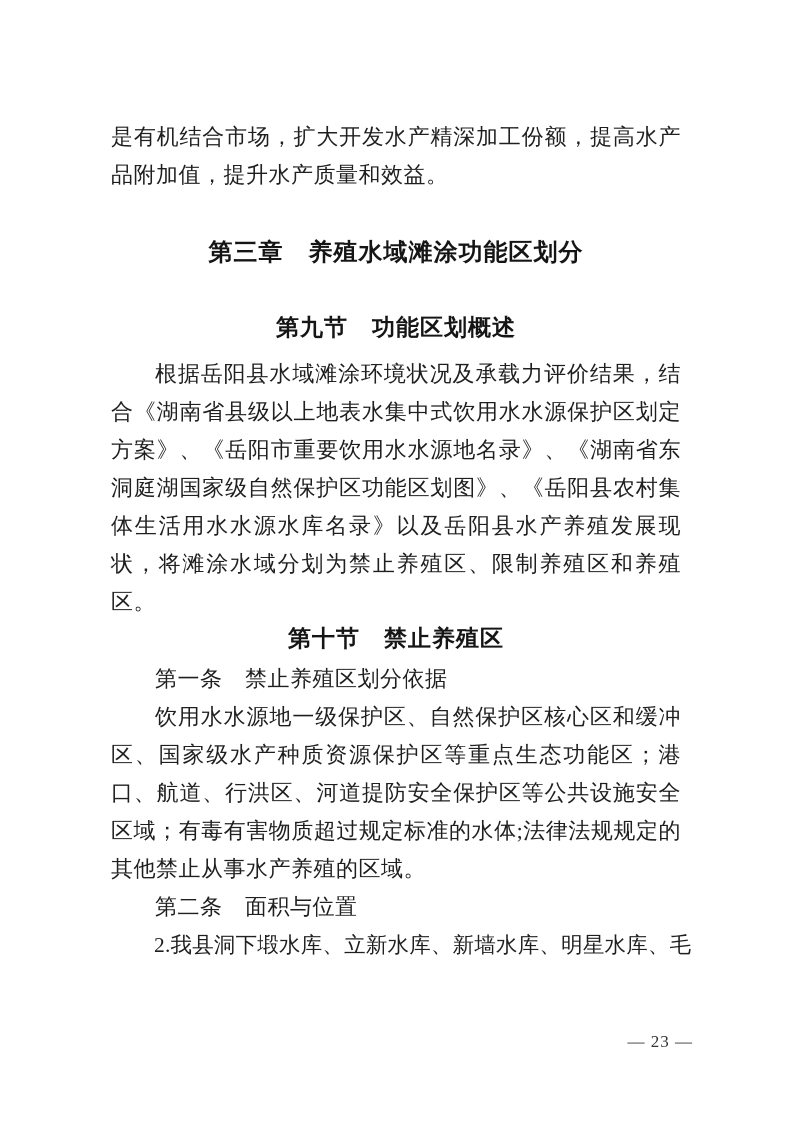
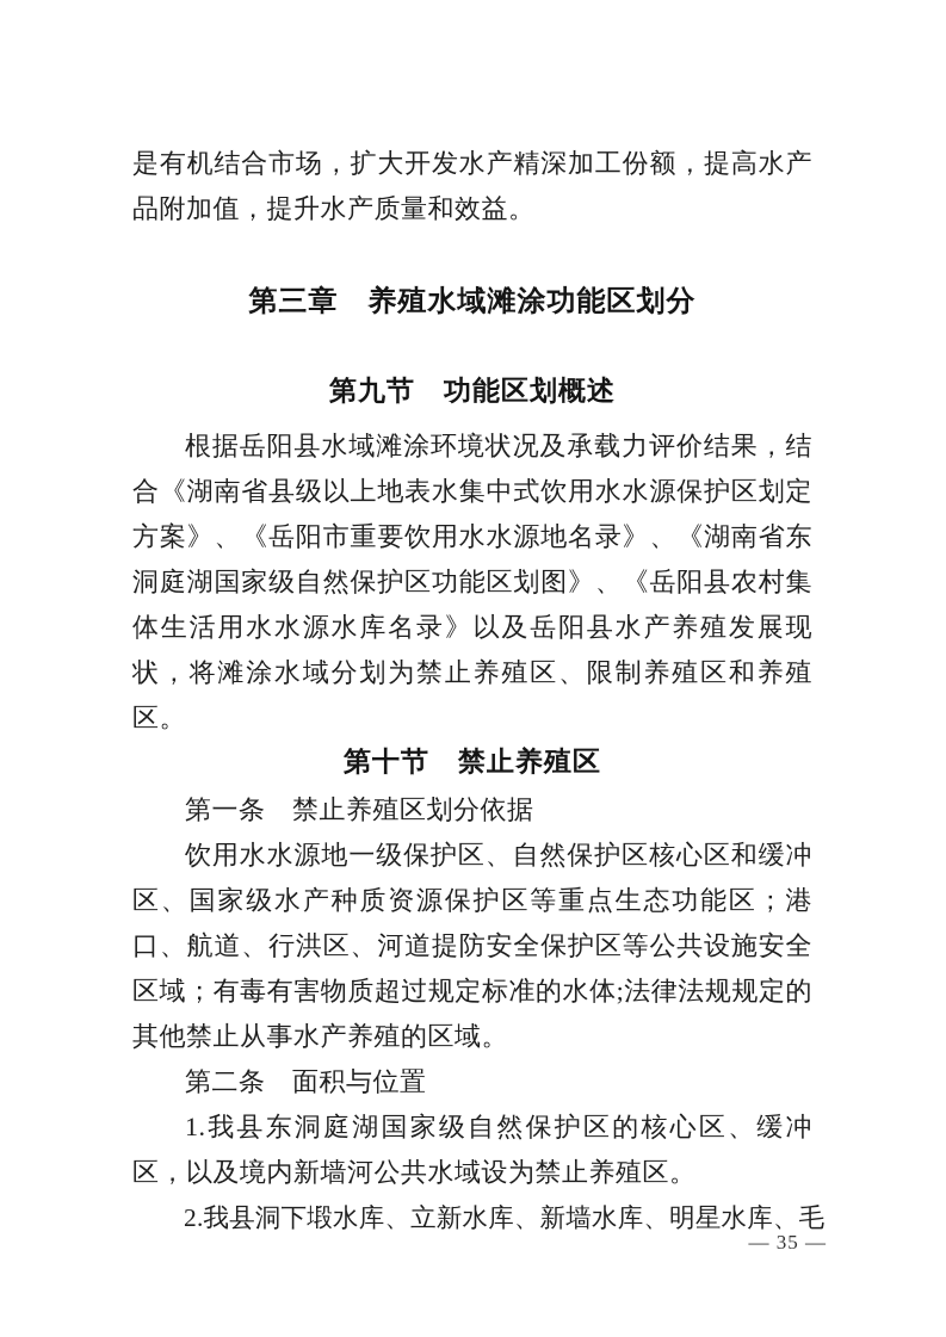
  是有机结合市场，扩大开发水产精深加工份额，提高水产品附加值，提升水产质量和效益。
  第三章 养殖水域滩涂功能区划分
  第九节 功能区划概述
  根据岳阳县水域滩涂环境状况及承载力评价结果，结合《湖南省县级以上地表水集中式饮用水水源保护区划定方案》、《岳阳市重要饮用水水源地名录》、《湖南省东洞庭湖国家级自然保护区功能区划图》、《岳阳县农村集体生活用水水源水库名录》以及岳阳县水产养殖发展现状，将滩涂水域分划为禁止养殖区、限制养殖区和养殖区。
  第十节 禁止养殖区
  第一条 禁止养殖区划分依据
  饮用水水源地一级保护区、自然保护区核心区和缓冲区、国家级水产种质资源保护区等重点生态功能区；港口、航道、行洪区、河道提防安全保护区等公共设施安全区域；有毒有害物质超过规定标准的水体;法律法规规定的其他禁止从事水产养殖的区域。
  第二条 面积与位置
+ 1.我县东洞庭湖国家级自然保护区的核心区、缓冲区，以及境内新墙河公共水域设为禁止养殖区。
  2.我县洞下塅水库、立新水库、新墙水库、明星水库、毛
- — 23 —
+ — 35 —
